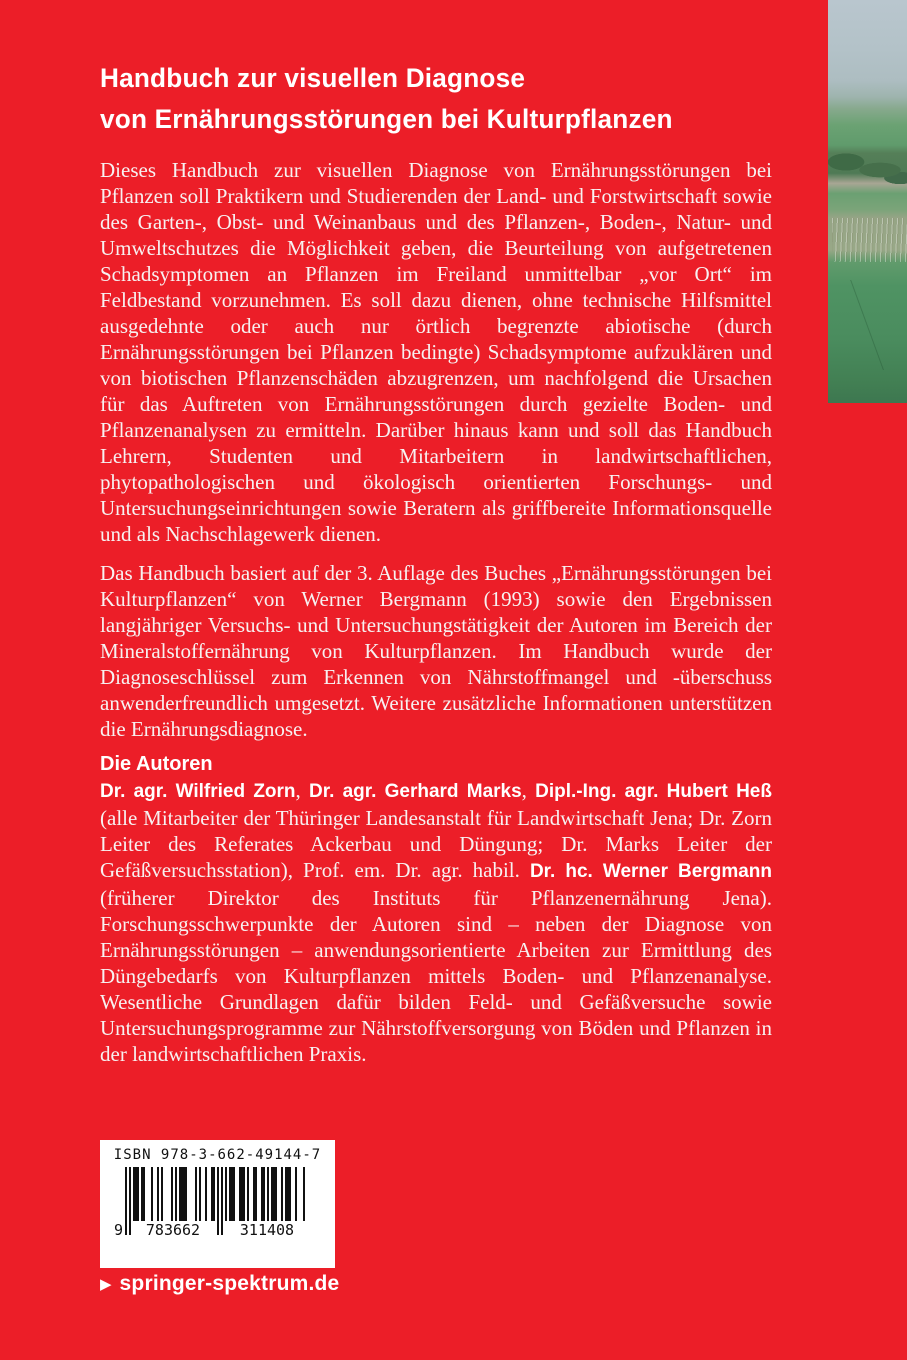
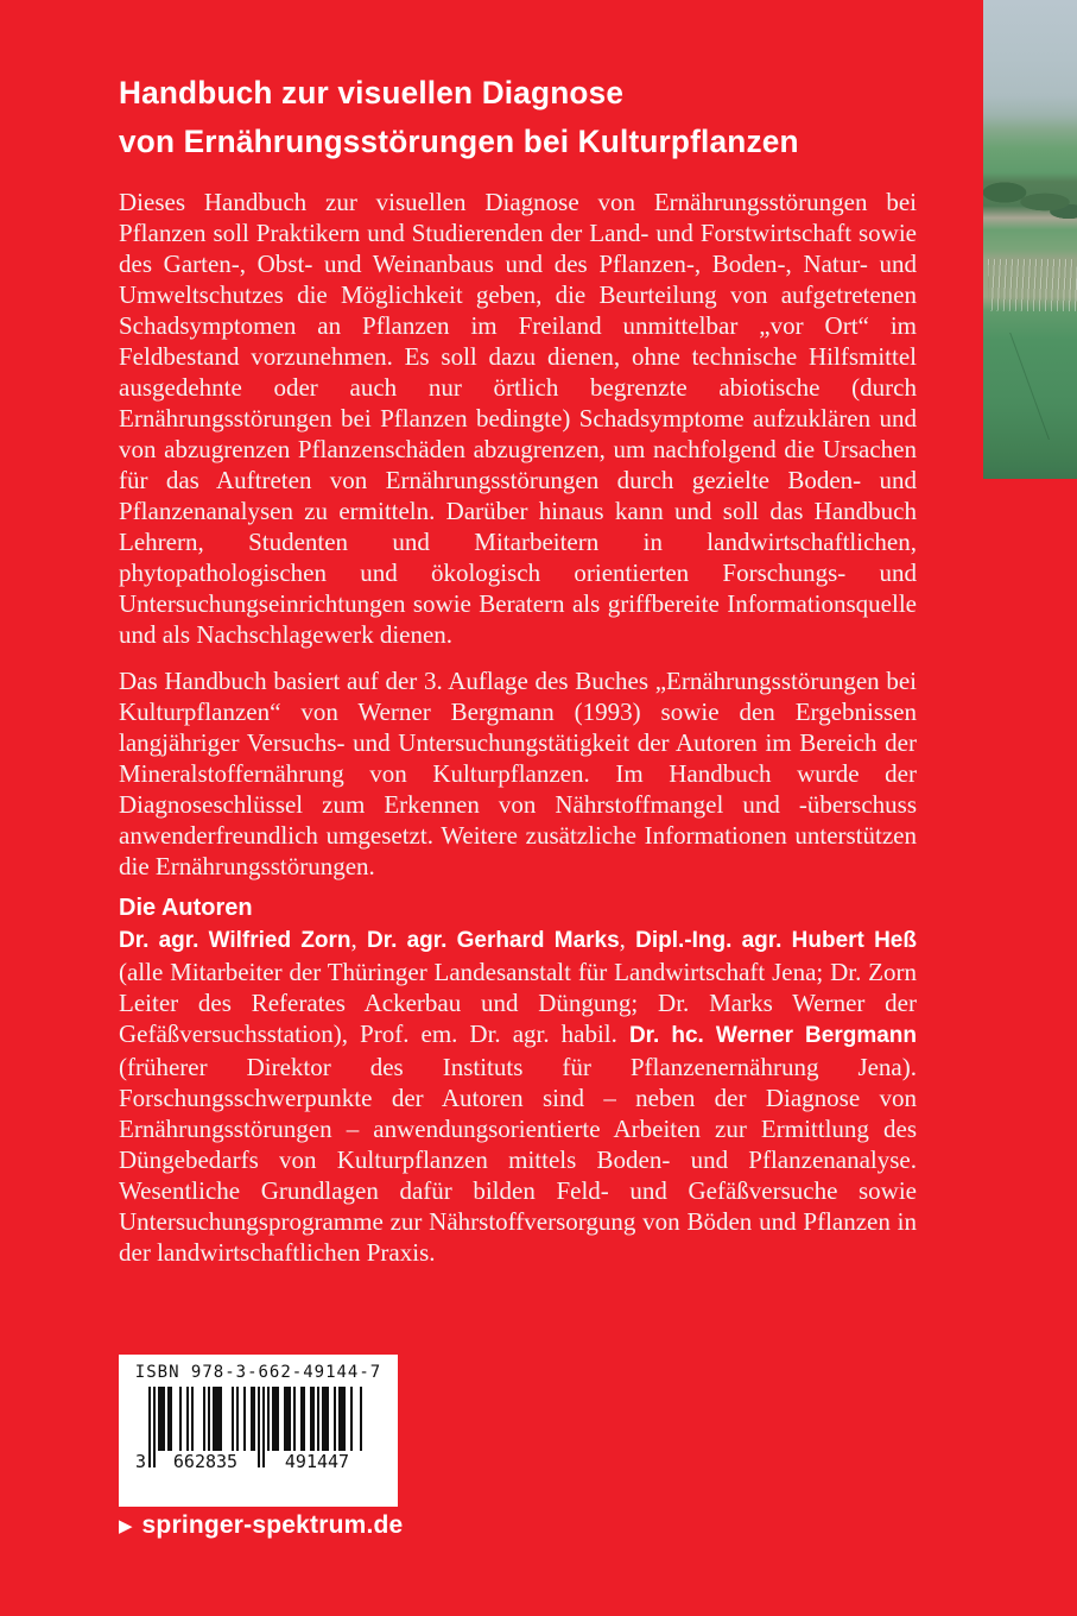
  Handbuch zur visuellen Diagnose
  von Ernährungsstörungen bei Kulturpflanzen
- Dieses Handbuch zur visuellen Diagnose von Ernährungsstörungen bei Pflanzen soll Praktikern und Studierenden der Land- und Forstwirtschaft sowie des Garten-, Obst- und Weinanbaus und des Pflanzen-, Boden-, Natur- und Umweltschutzes die Möglichkeit geben, die Beurteilung von aufgetretenen Schadsymptomen an Pflanzen im Freiland unmittelbar „vor Ort“ im Feldbestand vorzunehmen. Es soll dazu dienen, ohne technische Hilfsmittel ausgedehnte oder auch nur örtlich begrenzte abiotische (durch Ernährungsstörungen bei Pflanzen bedingte) Schadsymptome aufzuklären und von biotischen Pflanzenschäden abzugrenzen, um nachfolgend die Ursachen für das Auftreten von Ernährungsstörungen durch gezielte Boden- und Pflanzenanalysen zu ermitteln. Darüber hinaus kann und soll das Handbuch Lehrern, Studenten und Mitarbeitern in landwirtschaftlichen, phytopathologischen und ökologisch orientierten Forschungs- und Untersuchungseinrichtungen sowie Beratern als griffbereite Informationsquelle und als Nachschlagewerk dienen.
+ Dieses Handbuch zur visuellen Diagnose von Ernährungsstörungen bei Pflanzen soll Praktikern und Studierenden der Land- und Forstwirtschaft sowie des Garten-, Obst- und Weinanbaus und des Pflanzen-, Boden-, Natur- und Umweltschutzes die Möglichkeit geben, die Beurteilung von aufgetretenen Schadsymptomen an Pflanzen im Freiland unmittelbar „vor Ort“ im Feldbestand vorzunehmen. Es soll dazu dienen, ohne technische Hilfsmittel ausgedehnte oder auch nur örtlich begrenzte abiotische (durch Ernährungsstörungen bei Pflanzen bedingte) Schadsymptome aufzuklären und von abzugrenzen Pflanzenschäden abzugrenzen, um nachfolgend die Ursachen für das Auftreten von Ernährungsstörungen durch gezielte Boden- und Pflanzenanalysen zu ermitteln. Darüber hinaus kann und soll das Handbuch Lehrern, Studenten und Mitarbeitern in landwirtschaftlichen, phytopathologischen und ökologisch orientierten Forschungs- und Untersuchungseinrichtungen sowie Beratern als griffbereite Informationsquelle und als Nachschlagewerk dienen.
- Das Handbuch basiert auf der 3. Auflage des Buches „Ernährungsstörungen bei Kulturpflanzen“ von Werner Bergmann (1993) sowie den Ergebnissen langjähriger Versuchs- und Untersuchungstätigkeit der Autoren im Bereich der Mineralstoffernährung von Kulturpflanzen. Im Handbuch wurde der Diagnoseschlüssel zum Erkennen von Nährstoffmangel und -überschuss anwenderfreundlich umgesetzt. Weitere zusätzliche Informationen unterstützen die Ernährungsdiagnose.
+ Das Handbuch basiert auf der 3. Auflage des Buches „Ernährungsstörungen bei Kulturpflanzen“ von Werner Bergmann (1993) sowie den Ergebnissen langjähriger Versuchs- und Untersuchungstätigkeit der Autoren im Bereich der Mineralstoffernährung von Kulturpflanzen. Im Handbuch wurde der Diagnoseschlüssel zum Erkennen von Nährstoffmangel und -überschuss anwenderfreundlich umgesetzt. Weitere zusätzliche Informationen unterstützen die Ernährungsstörungen.
  Die Autoren
- Dr. agr. Wilfried Zorn, Dr. agr. Gerhard Marks, Dipl.-Ing. agr. Hubert Heß (alle Mitarbeiter der Thüringer Landesanstalt für Landwirtschaft Jena; Dr. Zorn Leiter des Referates Ackerbau und Düngung; Dr. Marks Leiter der Gefäßversuchsstation), Prof. em. Dr. agr. habil. Dr. hc. Werner Bergmann (früherer Direktor des Instituts für Pflanzenernährung Jena). Forschungsschwerpunkte der Autoren sind – neben der Diagnose von Ernährungsstörungen – anwendungsorientierte Arbeiten zur Ermittlung des Düngebedarfs von Kulturpflanzen mittels Boden- und Pflanzenanalyse. Wesentliche Grundlagen dafür bilden Feld- und Gefäßversuche sowie Untersuchungsprogramme zur Nährstoffversorgung von Böden und Pflanzen in der landwirtschaftlichen Praxis.
+ Dr. agr. Wilfried Zorn, Dr. agr. Gerhard Marks, Dipl.-Ing. agr. Hubert Heß (alle Mitarbeiter der Thüringer Landesanstalt für Landwirtschaft Jena; Dr. Zorn Leiter des Referates Ackerbau und Düngung; Dr. Marks Werner der Gefäßversuchsstation), Prof. em. Dr. agr. habil. Dr. hc. Werner Bergmann (früherer Direktor des Instituts für Pflanzenernährung Jena). Forschungsschwerpunkte der Autoren sind – neben der Diagnose von Ernährungsstörungen – anwendungsorientierte Arbeiten zur Ermittlung des Düngebedarfs von Kulturpflanzen mittels Boden- und Pflanzenanalyse. Wesentliche Grundlagen dafür bilden Feld- und Gefäßversuche sowie Untersuchungsprogramme zur Nährstoffversorgung von Böden und Pflanzen in der landwirtschaftlichen Praxis.
  ISBN 978-3-662-49144-7
- 9
+ 3
- 783662
+ 662835
- 311408
+ 491447
  ▶
  springer-spektrum.de
